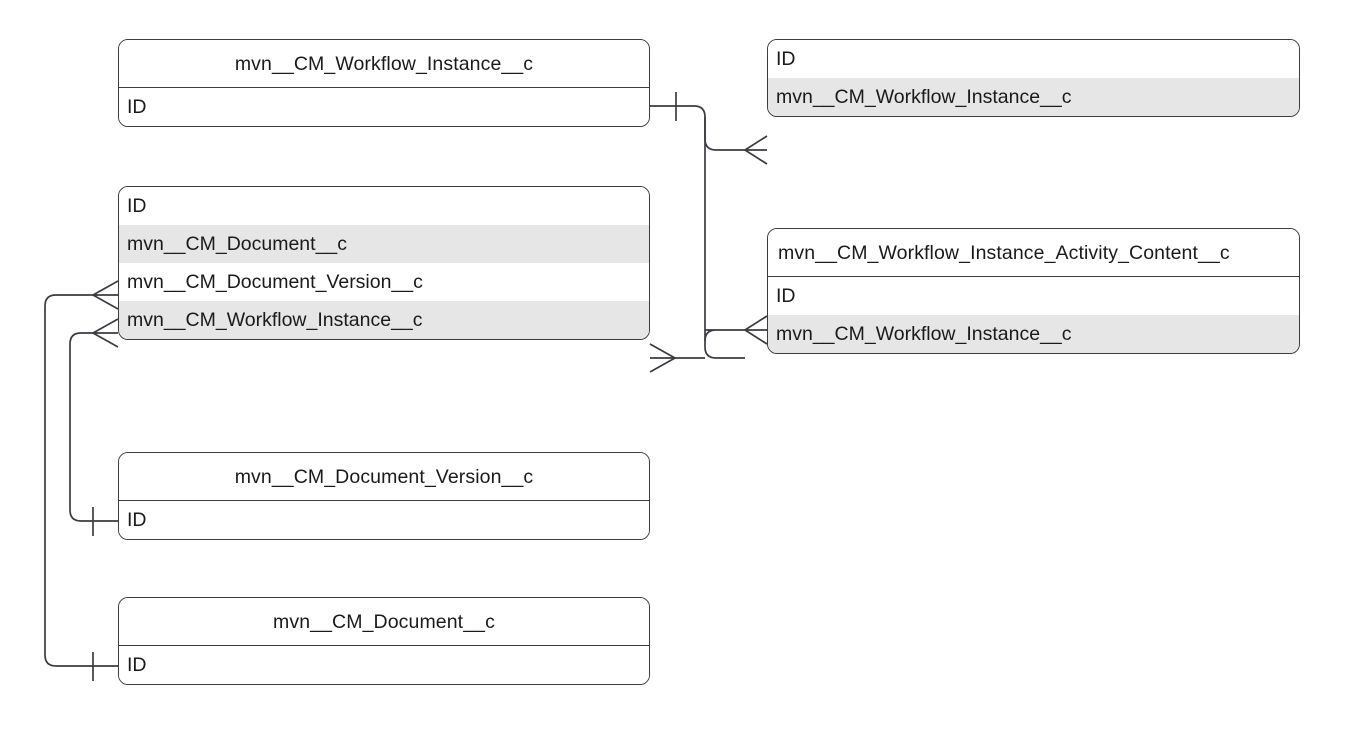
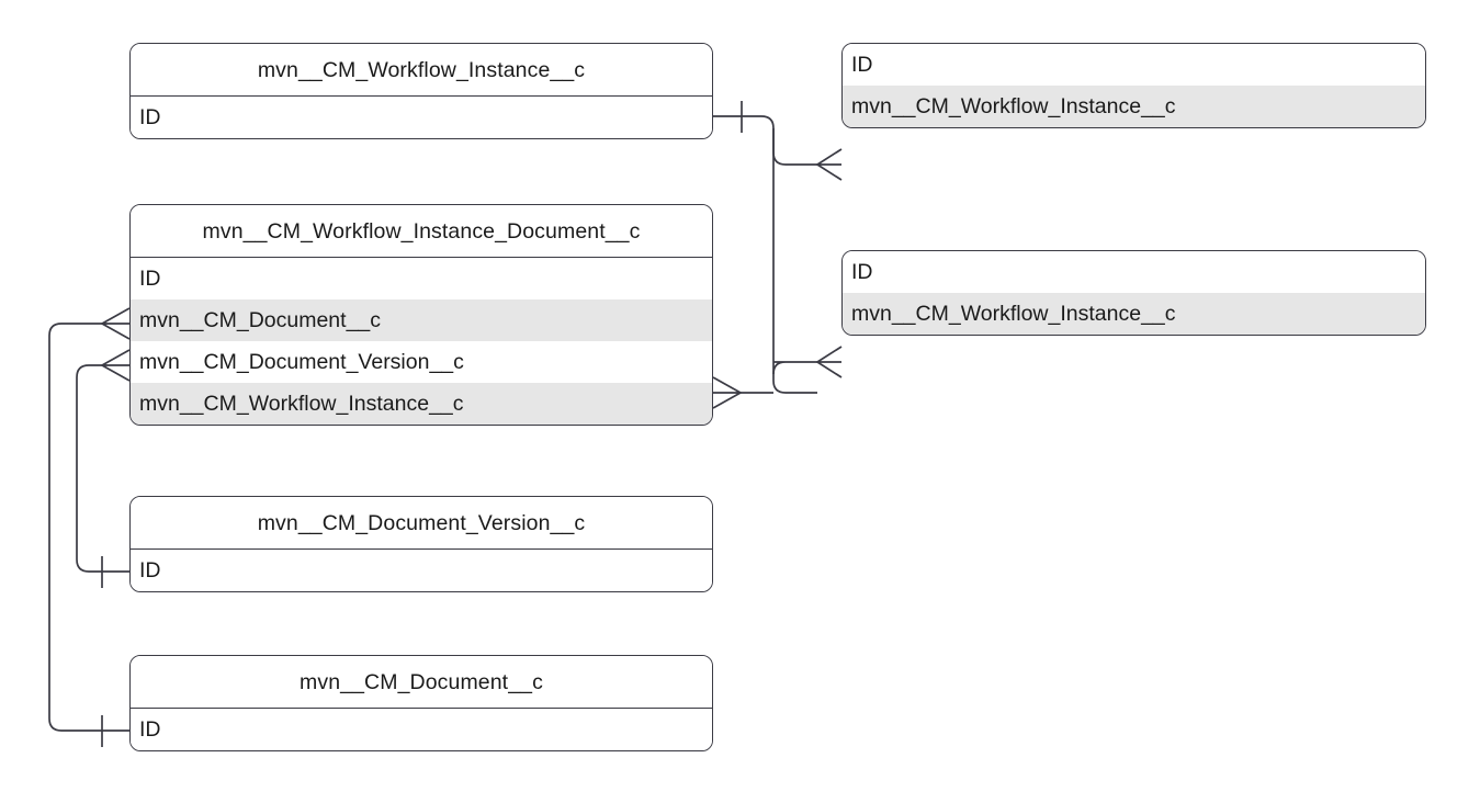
  mvn__CM_Workflow_Instance__c
  ID
  ID
  mvn__CM_Workflow_Instance__c
+ mvn__CM_Workflow_Instance_Document__c
  ID
  mvn__CM_Document__c
  mvn__CM_Document_Version__c
  mvn__CM_Workflow_Instance__c
- mvn__CM_Workflow_Instance_Activity_Content__c
  ID
  mvn__CM_Workflow_Instance__c
  mvn__CM_Document_Version__c
  ID
  mvn__CM_Document__c
  ID
